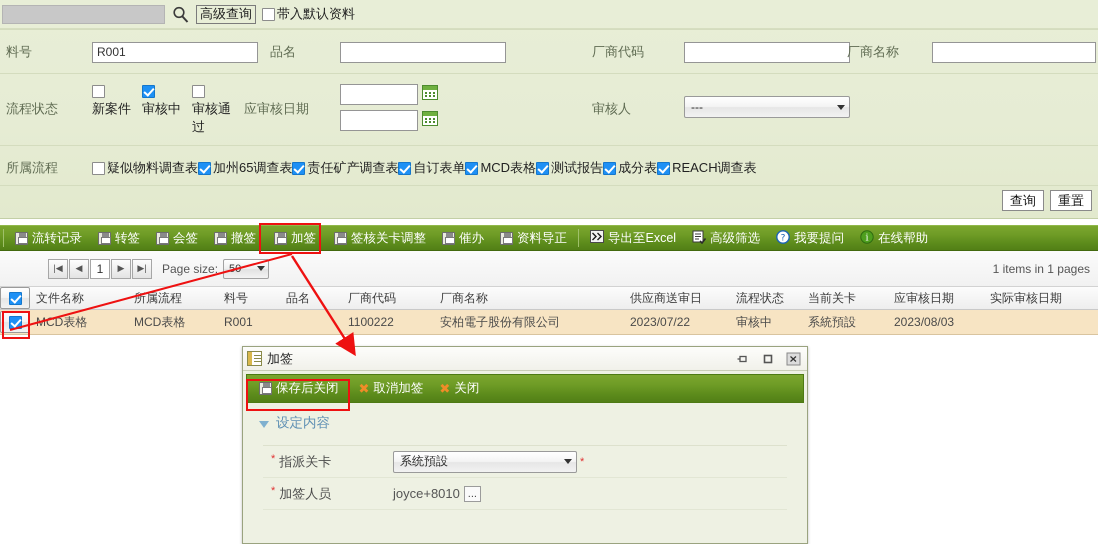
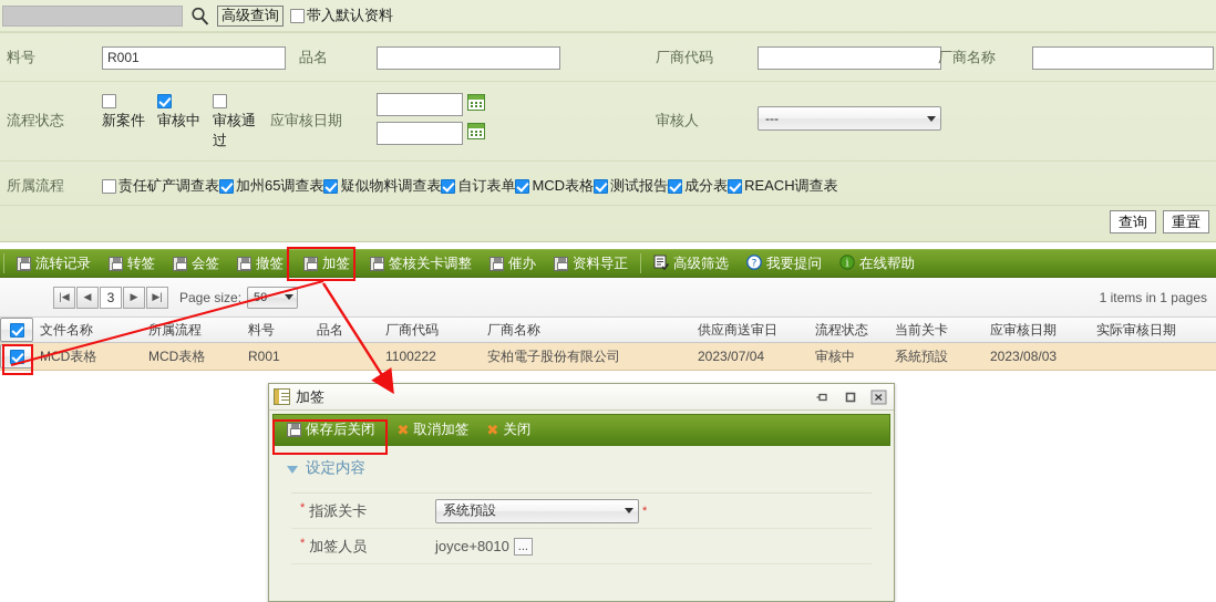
  高级查询
  带入默认资料
  料号
  R001
  品名
  厂商代码
  厂商名称
  流程状态
  新案件
  审核中
  审核通过
  应审核日期
  审核人
  ---
  所属流程
- 疑似物料调查表
+ 责任矿产调查表
  加州65调查表
- 责任矿产调查表
+ 疑似物料调查表
  自订表单
  MCD表格
  测试报告
  成分表
  REACH调查表
  查询
  重置
  流转记录
  转签
  会签
  撤签
  加签
  签核关卡调整
  催办
  资料导正
- 导出至Excel
  高级筛选
  ?
  我要提问
  i
  在线帮助
  |◀
  ◀
- 1
+ 3
  ▶
  ▶|
  Page size:
  1 items in 1 pages
  文件名称
  所属流程
  料号
  品名
  厂商代码
  厂商名称
  供应商送审日
  流程状态
  当前关卡
  应审核日期
  实际审核日期
  CD表格
  MCD表格
  R001
  1100222
  安柏電子股份有限公司
- 2023/07/22
+ 2023/07/04
  审核中
  系統預設
  2023/08/03
  加签
  保存后关闭
  ✖
  取消加签
  ✖
  关闭
  设定内容
  * 指派关卡
  系统預設
  *
  * 加签人员
  joyce+8010
  ...
